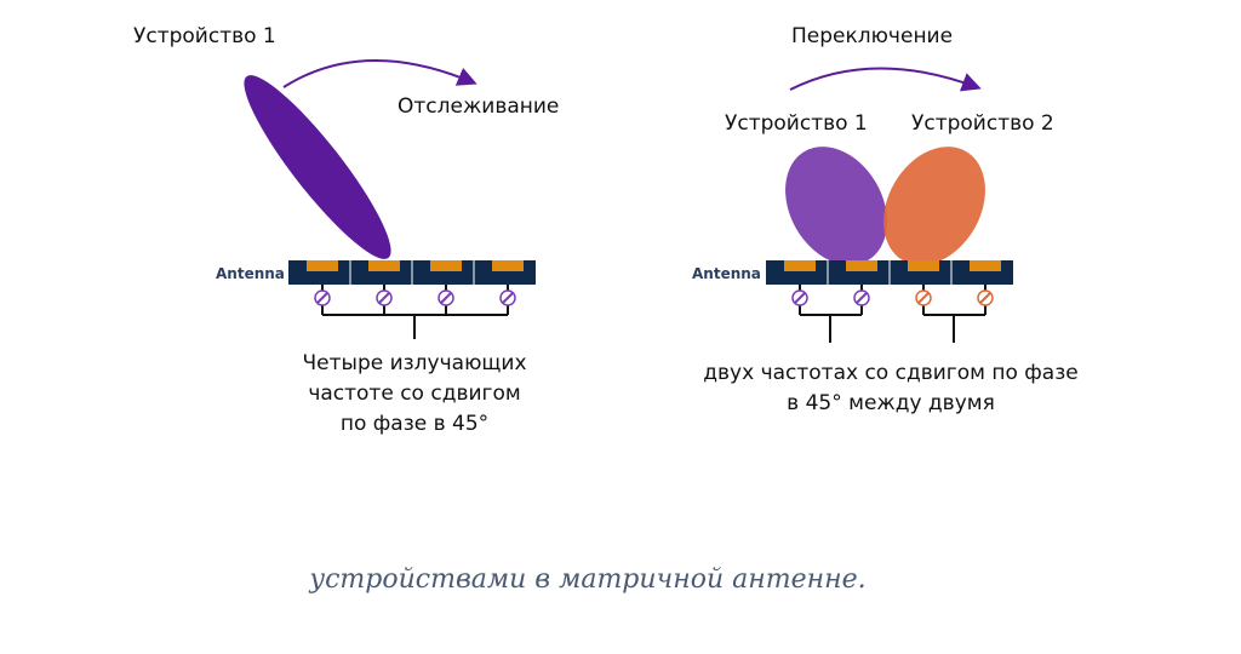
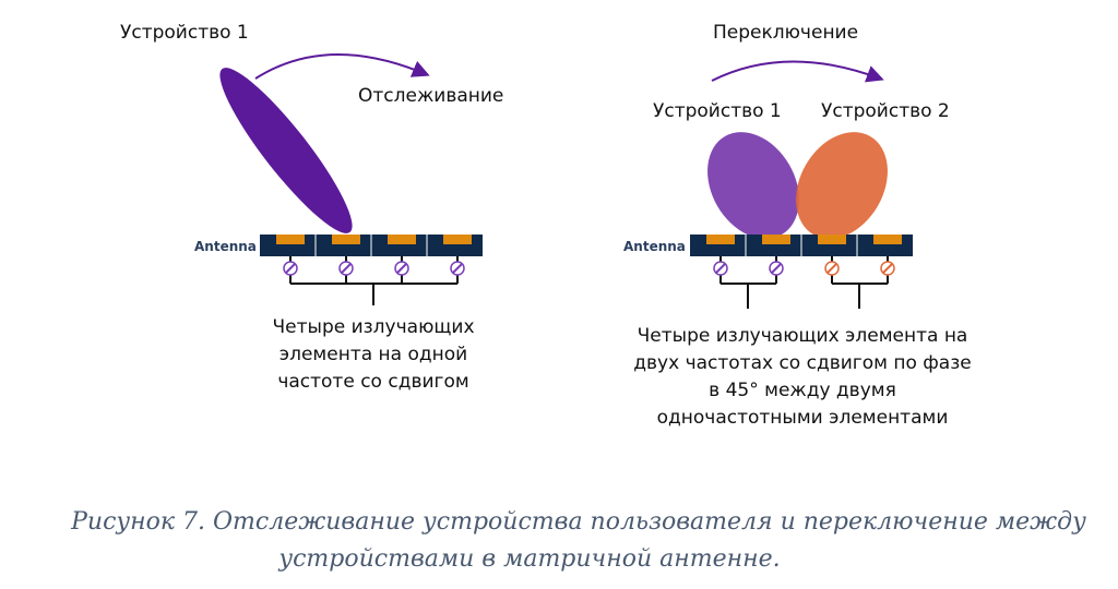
  Устройство 1
  Отслеживание
  Antenna
  Четыре излучающих
+ элемента на одной
  частоте со сдвигом
- по фазе в 45°
  Переключение
  Устройство 1
  Устройство 2
  Antenna
+ Четыре излучающих элемента на
  двух частотах со сдвигом по фазе
  в 45° между двумя
+ одночастотными элементами
+ Рисунок 7. Отслеживание устройства пользователя и переключение между
  устройствами в матричной антенне.
